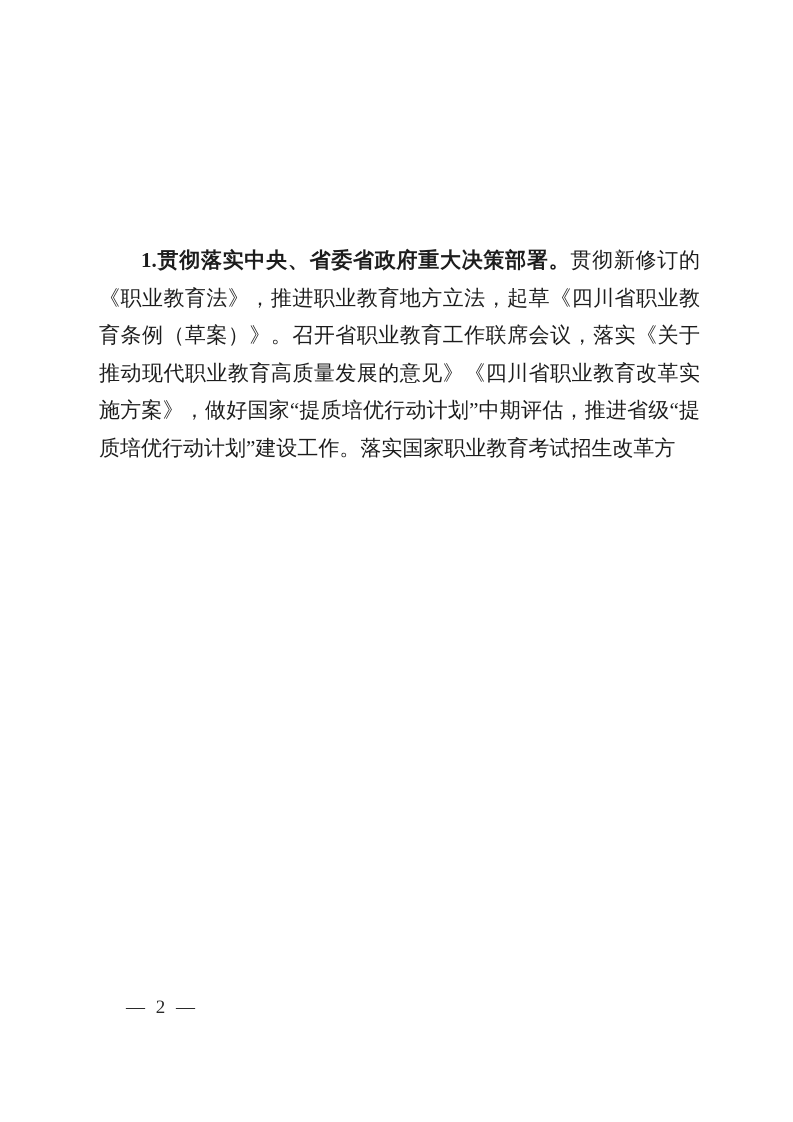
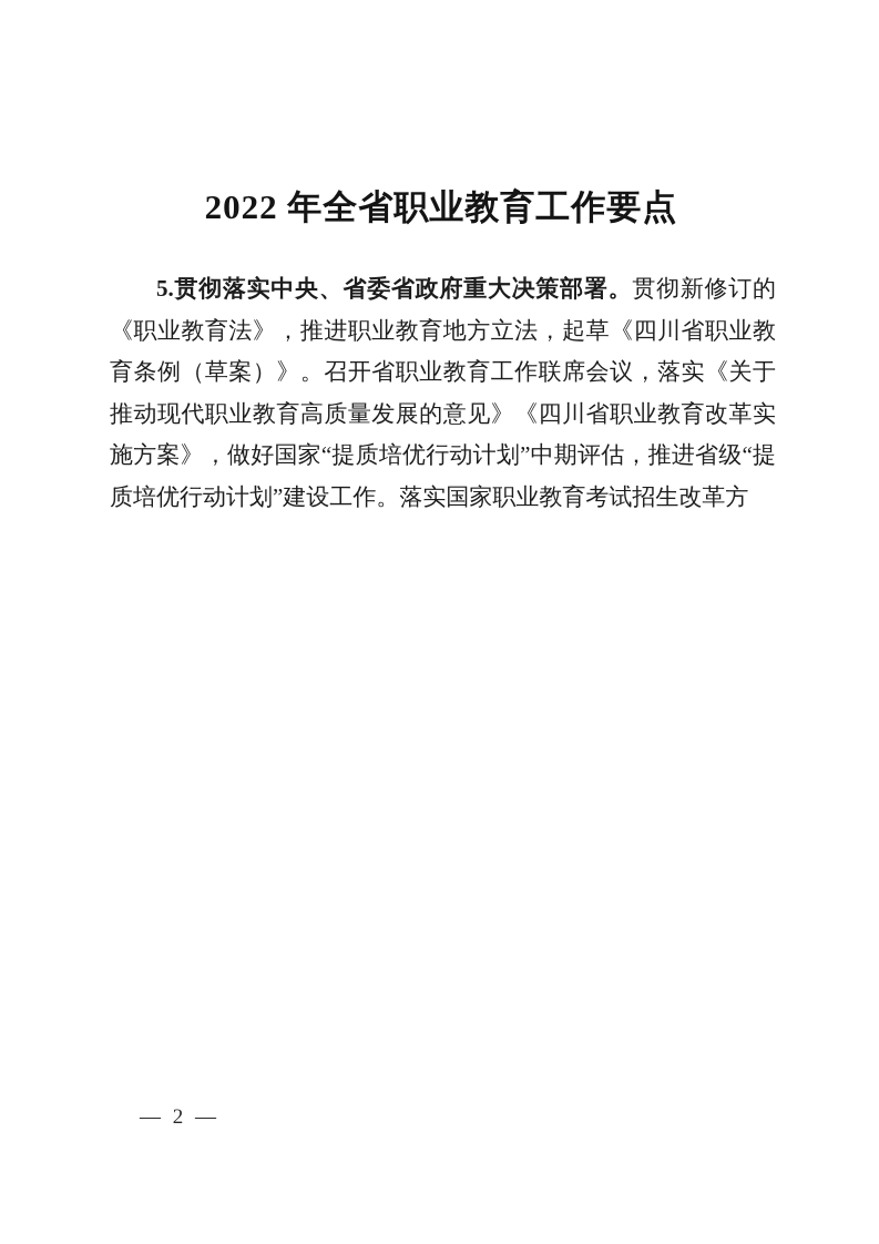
+ 2022 年全省职业教育工作要点
- 1.贯彻落实中央、省委省政府重大决策部署。贯彻新修订的《职业教育法》，推进职业教育地方立法，起草《四川省职业教育条例（草案）》。召开省职业教育工作联席会议，落实《关于推动现代职业教育高质量发展的意见》《四川省职业教育改革实施方案》，做好国家“提质培优行动计划”中期评估，推进省级“提质培优行动计划”建设工作。落实国家职业教育考试招生改革方
+ 5.贯彻落实中央、省委省政府重大决策部署。贯彻新修订的《职业教育法》，推进职业教育地方立法，起草《四川省职业教育条例（草案）》。召开省职业教育工作联席会议，落实《关于推动现代职业教育高质量发展的意见》《四川省职业教育改革实施方案》，做好国家“提质培优行动计划”中期评估，推进省级“提质培优行动计划”建设工作。落实国家职业教育考试招生改革方
  — 2 —
